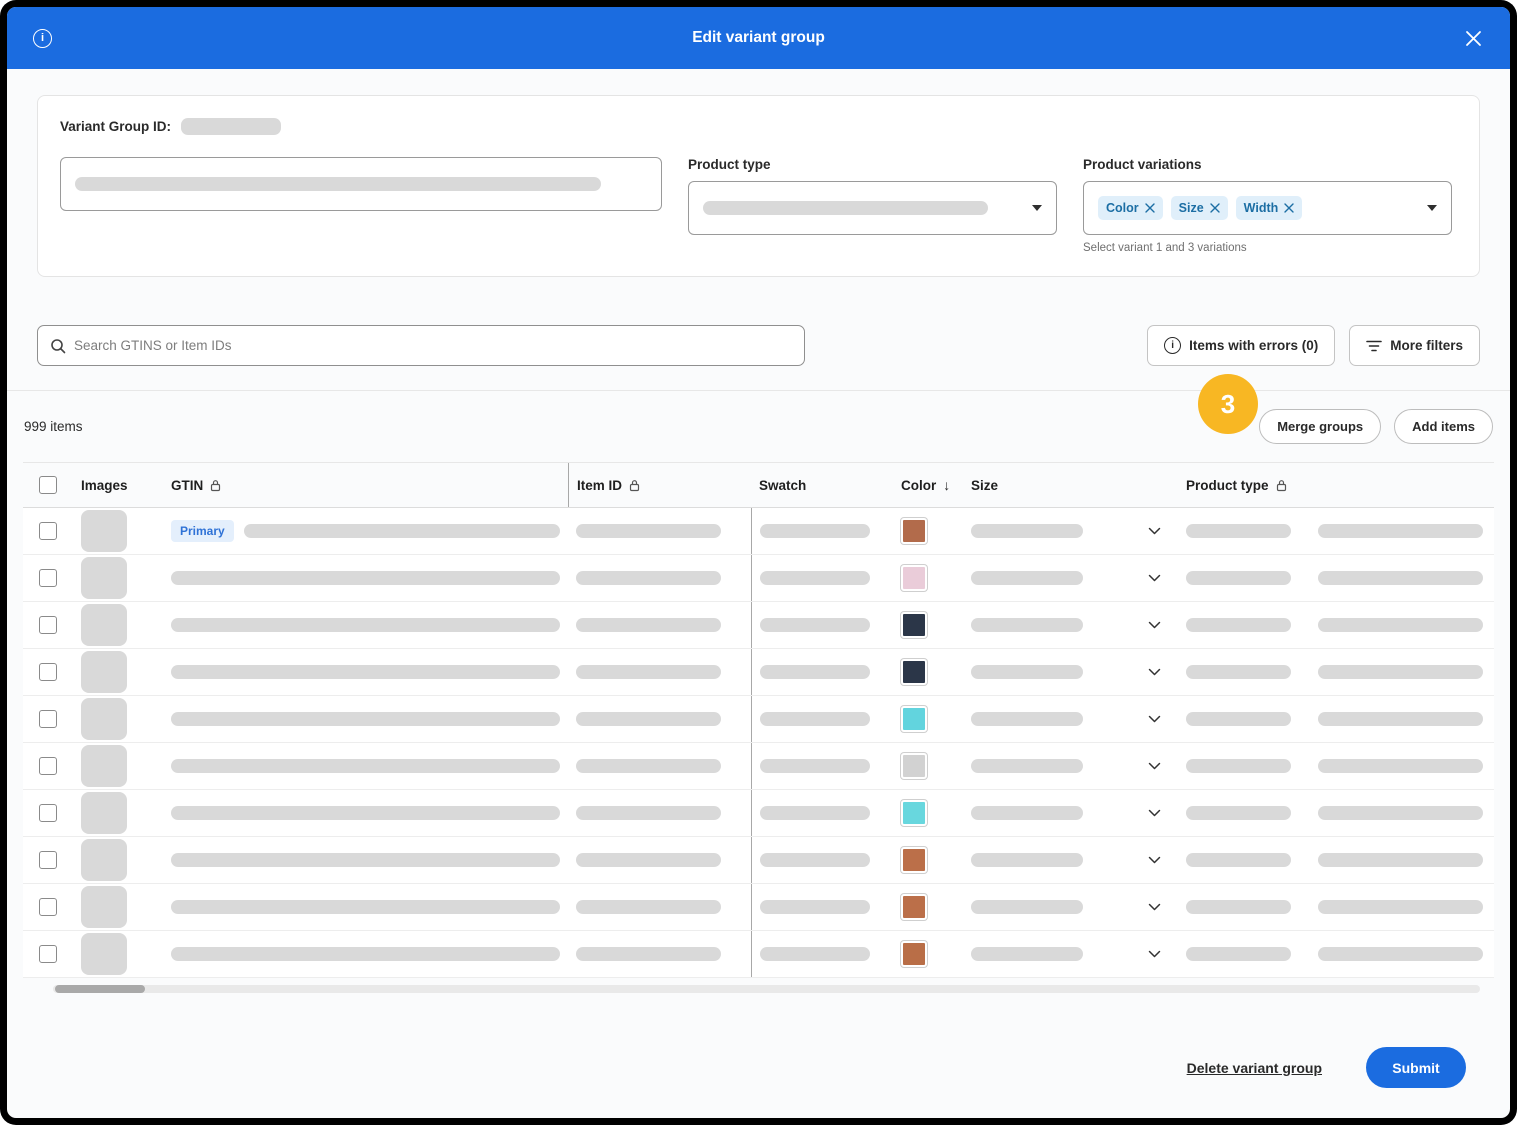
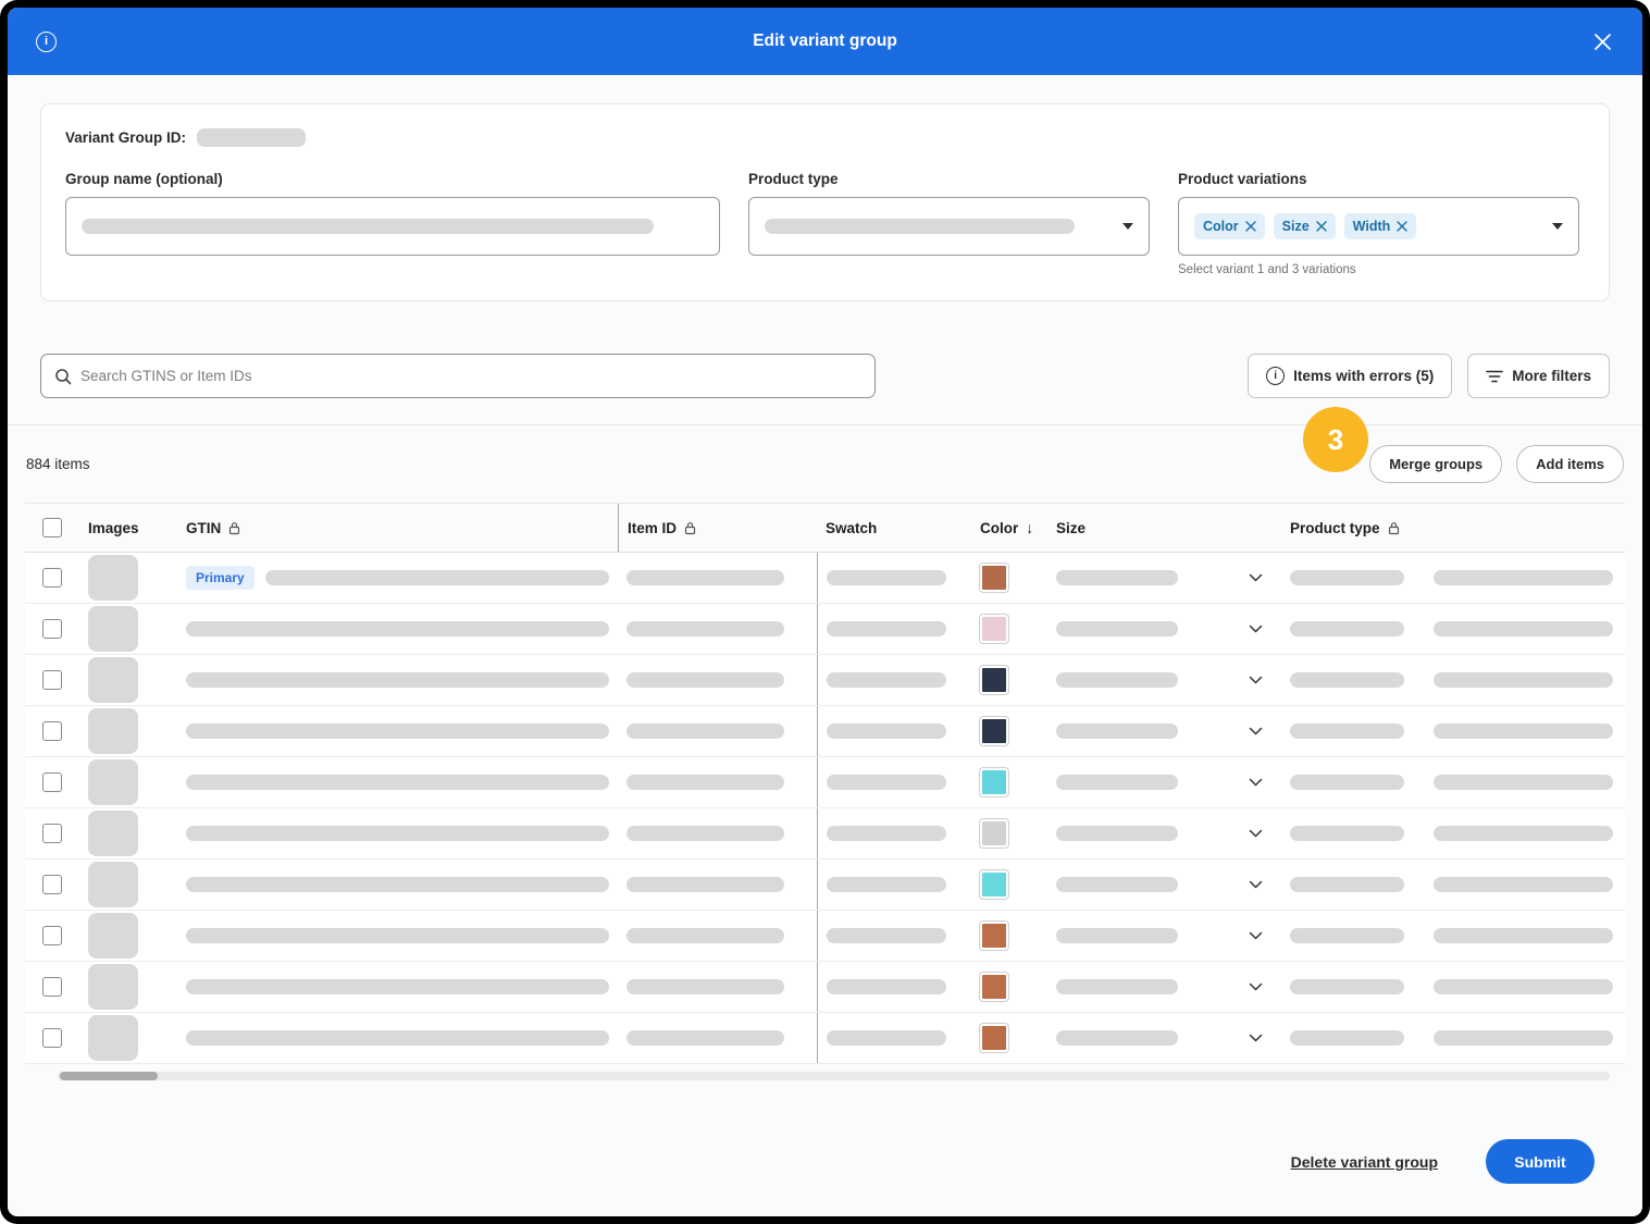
  i
  Edit variant group
  Variant Group ID:
+ Group name (optional)
  Product type
  Product variations
  Color
  Size
  Width
  Select variant 1 and 3 variations
  Search GTINS or Item IDs
  i
- Items with errors (0)
+ Items with errors (5)
  More filters
- 999 items
+ 884 items
  3
  Merge groups
  Add items
  Images
  GTIN
  Item ID
  Swatch
  Color
  ↓
  Size
  Product type
  Primary
  Delete variant group
  Submit
